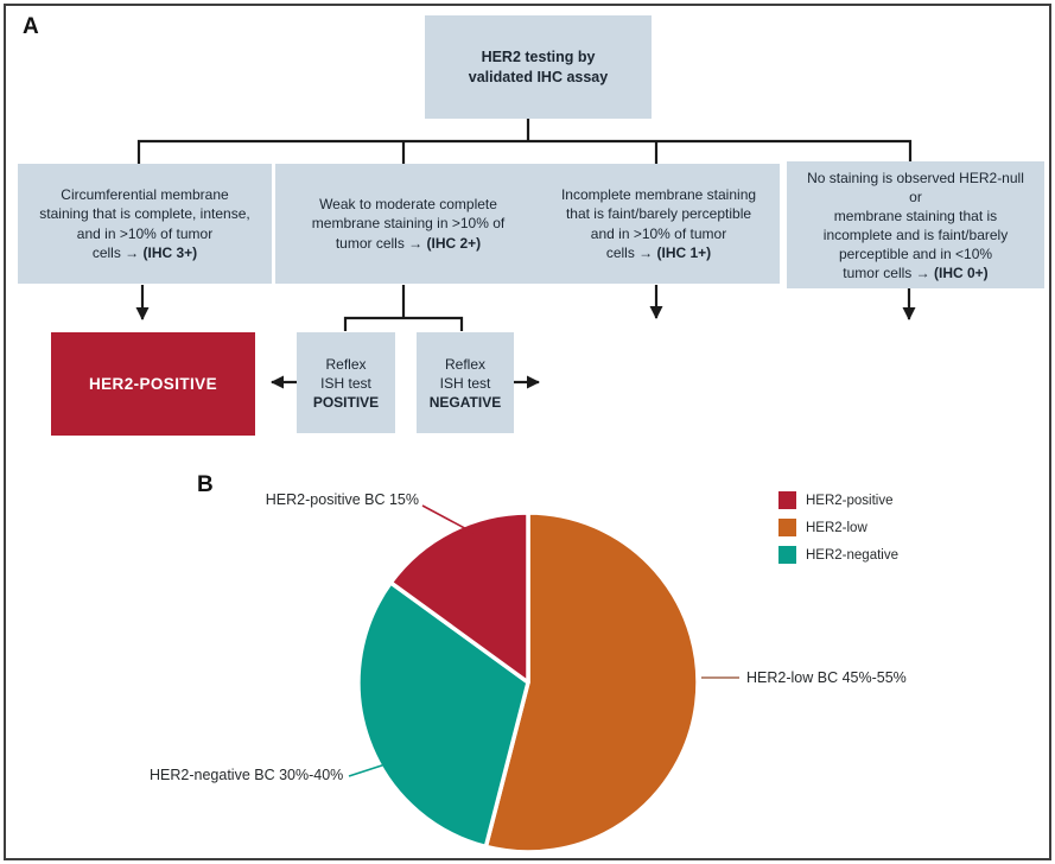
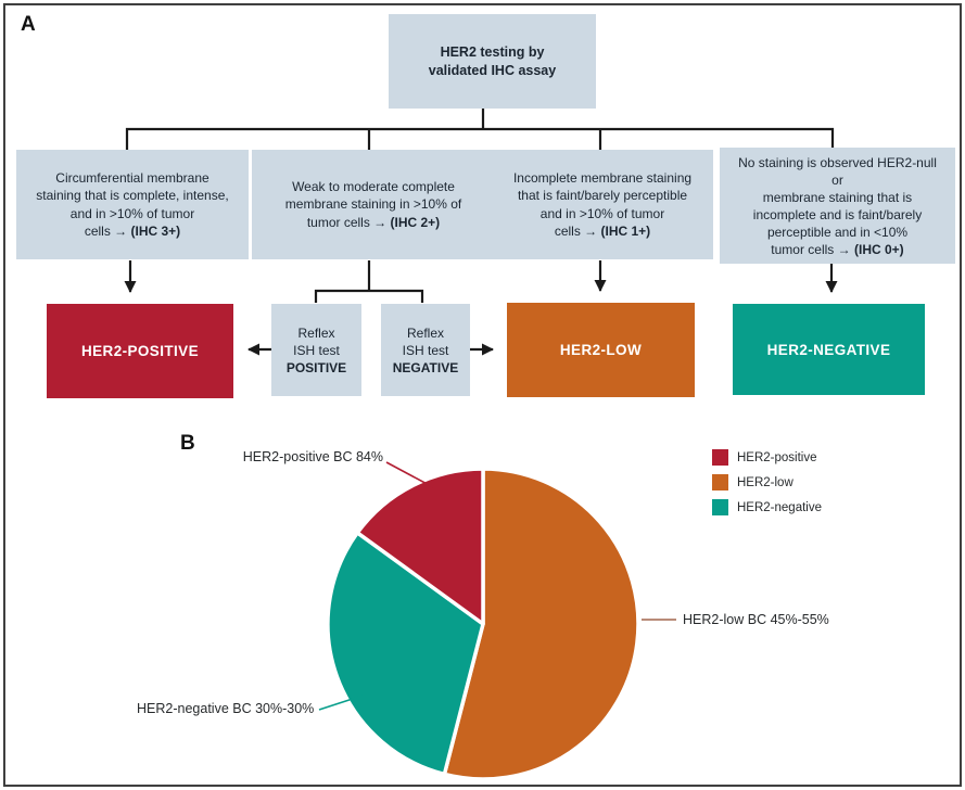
  A
  HER2 testing by
  validated IHC assay
  Circumferential membrane
  staining that is complete, intense,
  and in >10% of tumor
  cells → (IHC 3+)
  Weak to moderate complete
  membrane staining in >10% of
  tumor cells → (IHC 2+)
  Incomplete membrane staining
  that is faint/barely perceptible
  and in >10% of tumor
  cells → (IHC 1+)
  No staining is observed HER2-null
  or
  membrane staining that is
  incomplete and is faint/barely
  perceptible and in <10%
  tumor cells → (IHC 0+)
  Reflex
  ISH test
  POSITIVE
  Reflex
  ISH test
  NEGATIVE
  HER2-POSITIVE
+ HER2-LOW
+ HER2-NEGATIVE
  B
- HER2-positive BC 15%
+ HER2-positive BC 84%
  HER2-low BC 45%-55%
- HER2-negative BC 30%-40%
+ HER2-negative BC 30%-30%
  HER2-positive
  HER2-low
  HER2-negative
